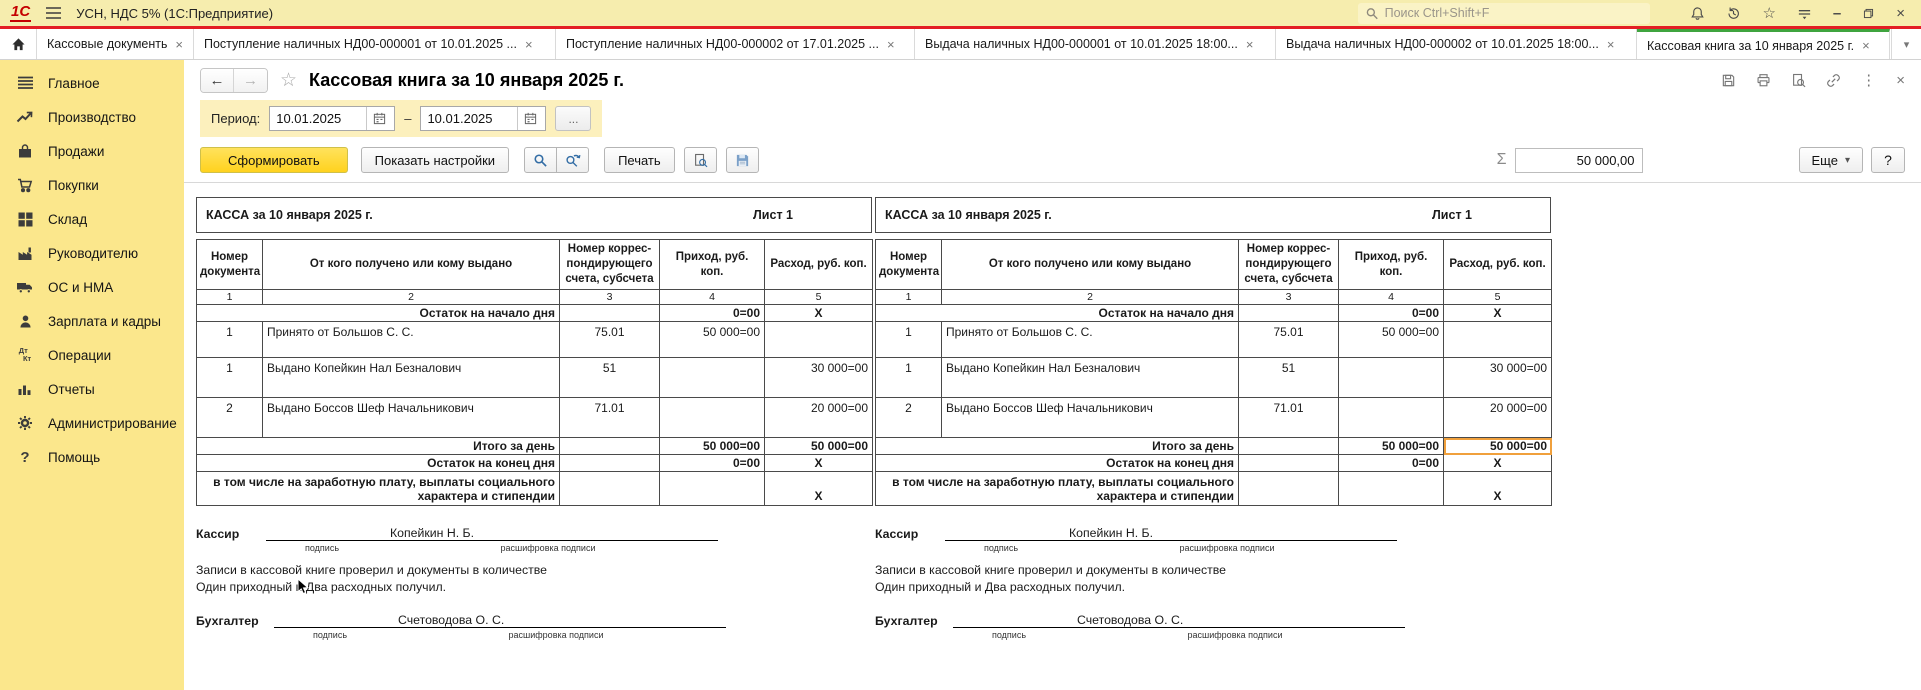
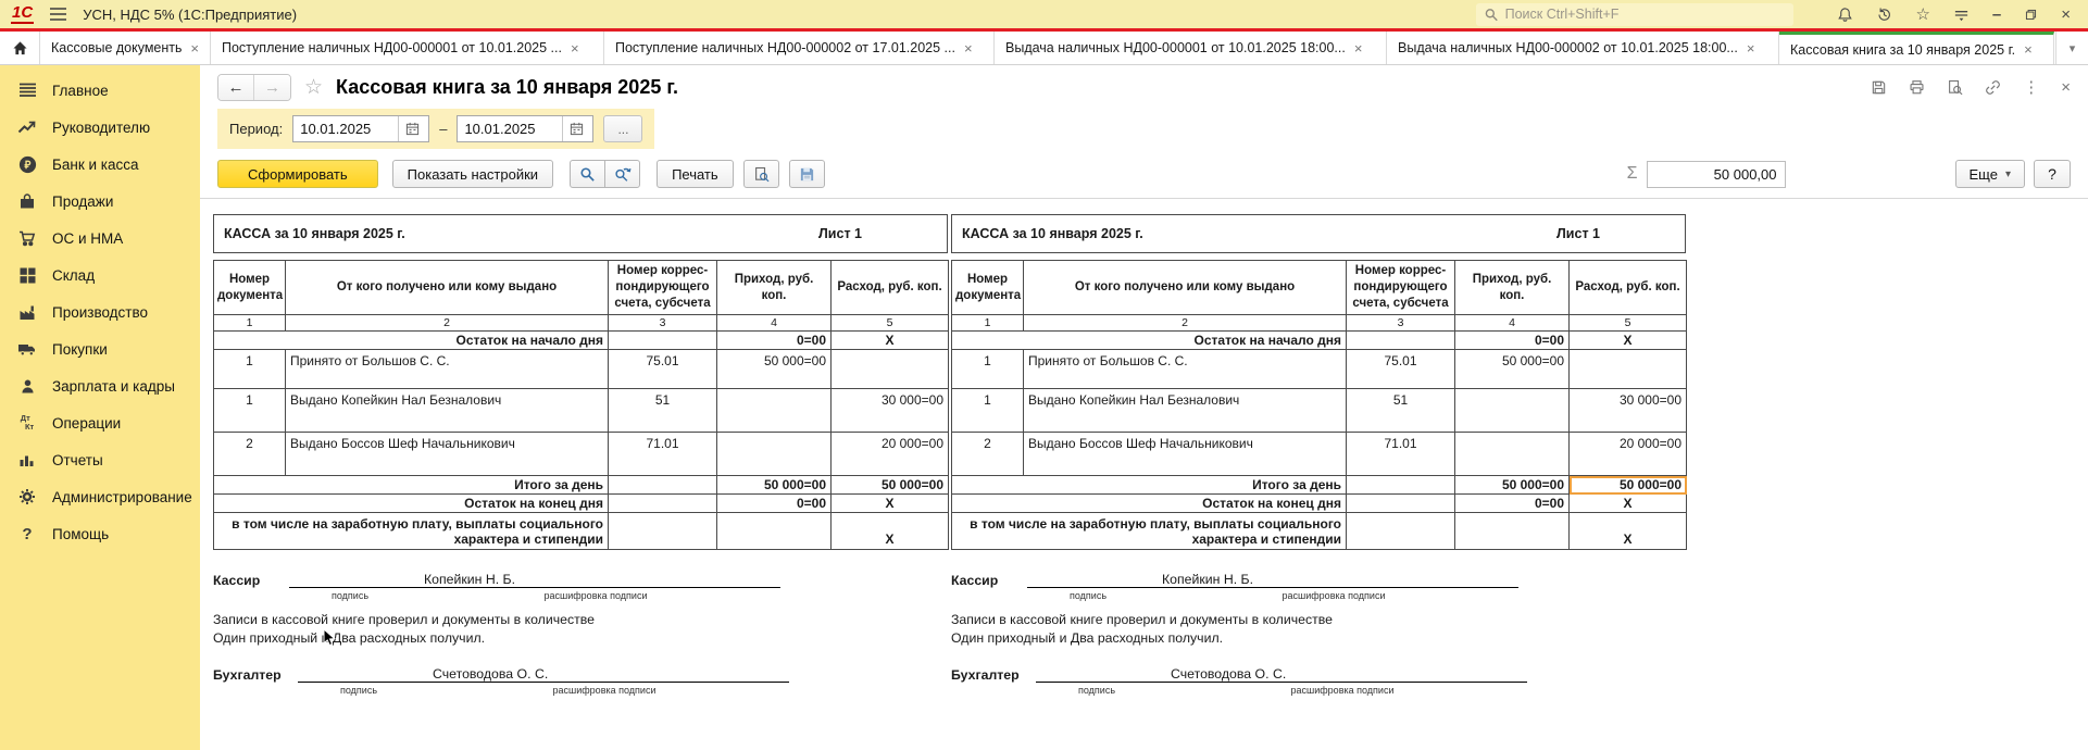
  1С
  УСН, НДС 5% (1С:Предприятие)
  Поиск Ctrl+Shift+F
  ☆
  –
  ×
  Кассовые документы
  ×
  Поступление наличных НД00-000001 от 10.01.2025 ...
  ×
  Поступление наличных НД00-000002 от 17.01.2025 ...
  ×
  Выдача наличных НД00-000001 от 10.01.2025 18:00...
  ×
  Выдача наличных НД00-000002 от 10.01.2025 18:00...
  ×
  Кассовая книга за 10 января 2025 г.
  ×
  ▾
  Главное
- Производство
+ Руководителю
+ ₽
+ Банк и касса
  Продажи
- Покупки
+ ОС и НМА
  Склад
- Руководителю
+ Производство
- ОС и НМА
+ Покупки
  Зарплата и кадры
  Дт
  Кт
  Операции
  Отчеты
  Администрирование
  ?
  Помощь
  ←
  →
  ☆
  Кассовая книга за 10 января 2025 г.
  ⋮
  ×
  Период:
  10.01.2025
  –
  10.01.2025
  ...
  Сформировать
  Показать настройки
  Печать
  Σ
  50 000,00
  Еще
  ▾
  ?
  КАССА за 10 января 2025 г.
  Лист 1
  Номер документа	От кого получено или кому выдано	Номер коррес-пондирующего счета, субсчета	Приход, руб. коп.	Расход, руб. коп.
  1	2	3	4	5
  Остаток на начало дня		0=00	X
  1	Принято от Большов С. С.	75.01	50 000=00
  1	Выдано Копейкин Нал Безналович	51		30 000=00
  2	Выдано Боссов Шеф Начальникович	71.01		20 000=00
  Итого за день		50 000=00	50 000=00
  Остаток на конец дня		0=00	X
  в том числе на заработную плату, выплаты социального характера и стипендии			X
  Кассир
  Копейкин Н. Б.
  подпись
  расшифровка подписи
  Записи в кассовой книге проверил и документы в количестве
  Один приходный Два расходных получил.
  Бухгалтер
  Счетоводова О. С.
  подпись
  расшифровка подписи
  КАССА за 10 января 2025 г.
  Лист 1
  Номер документа	От кого получено или кому выдано	Номер коррес-пондирующего счета, субсчета	Приход, руб. коп.	Расход, руб. коп.
  1	2	3	4	5
  Остаток на начало дня		0=00	X
  1	Принято от Большов С. С.	75.01	50 000=00
  1	Выдано Копейкин Нал Безналович	51		30 000=00
  2	Выдано Боссов Шеф Начальникович	71.01		20 000=00
  Итого за день		50 000=00	50 000=00
  Остаток на конец дня		0=00	X
  в том числе на заработную плату, выплаты социального характера и стипендии			X
  Кассир
  Копейкин Н. Б.
  подпись
  расшифровка подписи
  Записи в кассовой книге проверил и документы в количестве
  Один приходный и Два расходных получил.
  Бухгалтер
  Счетоводова О. С.
  подпись
  расшифровка подписи
